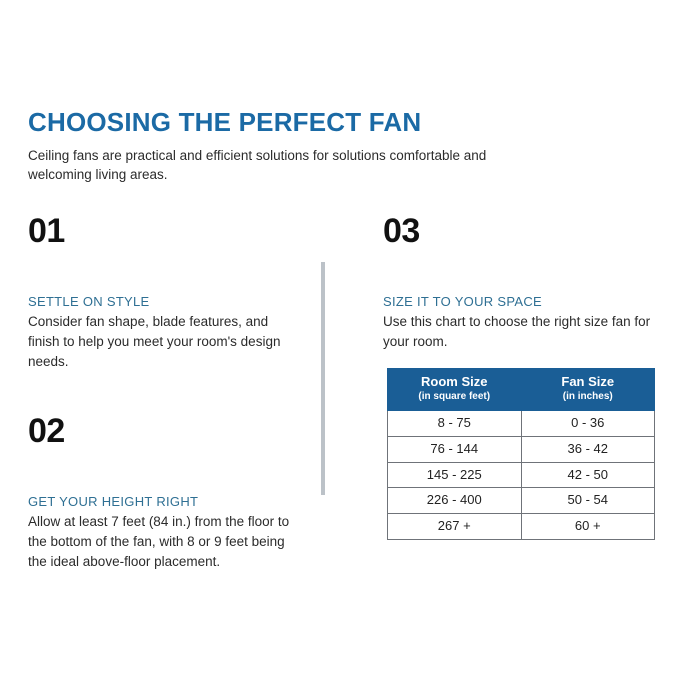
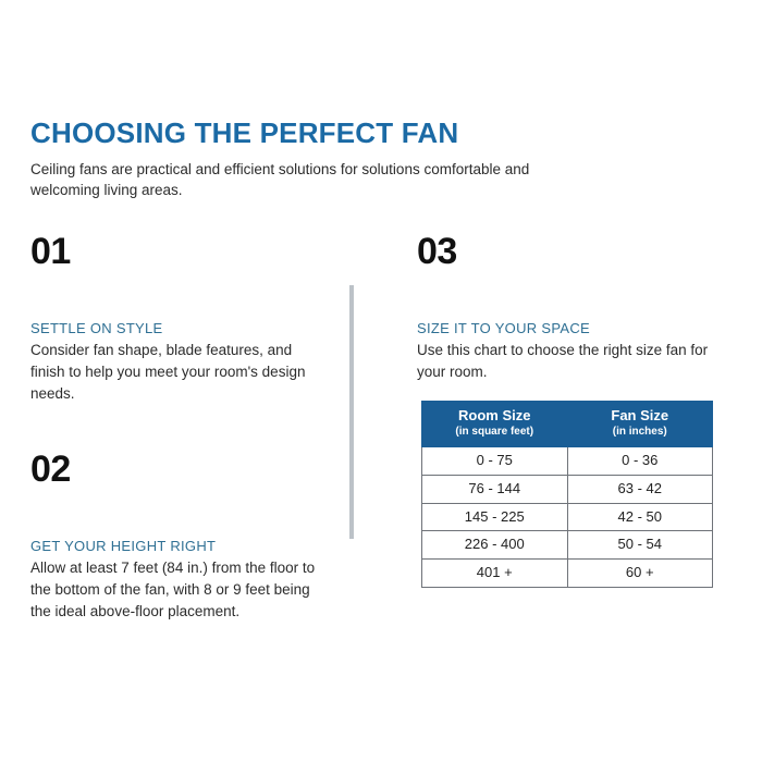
  CHOOSING THE PERFECT FAN
  Ceiling fans are practical and efficient solutions for solutions comfortable and welcoming living areas.
  01
  SETTLE ON STYLE
  Consider fan shape, blade features, and finish to help you meet your room's design needs.
  02
  GET YOUR HEIGHT RIGHT
  Allow at least 7 feet (84 in.) from the floor to the bottom of the fan, with 8 or 9 feet being the ideal above-floor placement.
  03
  SIZE IT TO YOUR SPACE
  Use this chart to choose the right size fan for your room.
  Room Size (in square feet)	Fan Size (in inches)
- 8 - 75	0 - 36
+ 0 - 75	0 - 36
- 76 - 144	36 - 42
+ 76 - 144	63 - 42
  145 - 225	42 - 50
  226 - 400	50 - 54
- 267 +	60 +
+ 401 +	60 +
